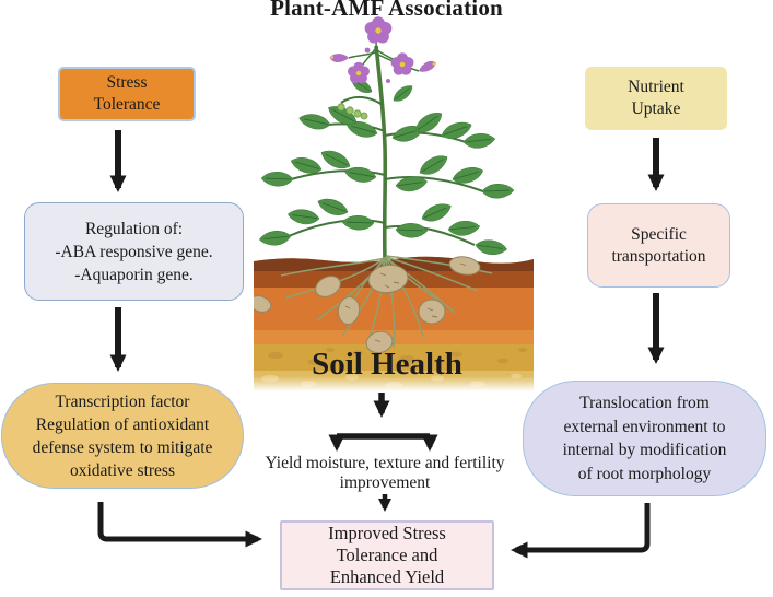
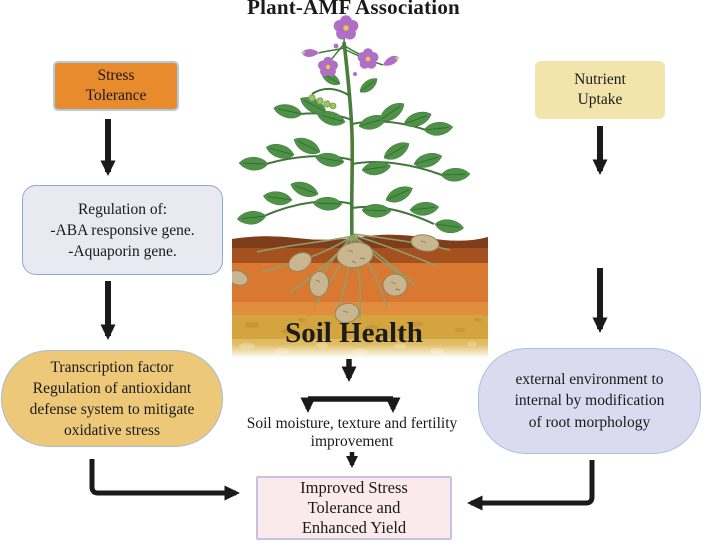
  Plant-AMF Association
  Soil Health
  Stress
  Tolerance
  Regulation of:
  -ABA responsive gene.
  -Aquaporin gene.
  Transcription factor
  Regulation of antioxidant
  defense system to mitigate
  oxidative stress
  Nutrient
  Uptake
- Specific
- transportation
- Translocation from
  external environment to
  internal by modification
  of root morphology
- Yield moisture, texture and fertility
+ Soil moisture, texture and fertility
  improvement
  Improved Stress
  Tolerance and
  Enhanced Yield
